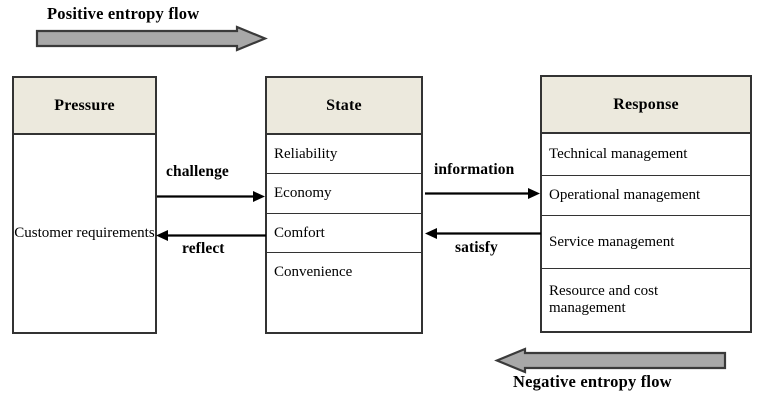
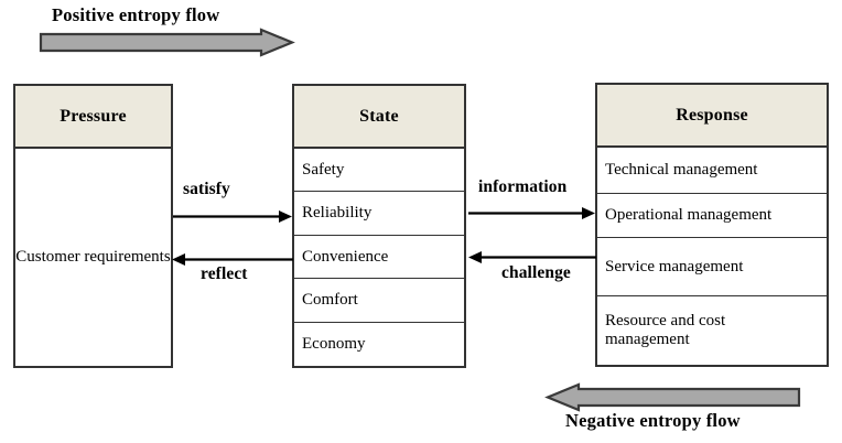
  Positive entropy flow
  Pressure
  Customer requirements
  State
+ Safety
  Reliability
- Economy
+ Convenience
  Comfort
- Convenience
+ Economy
  Response
  Technical management
  Operational management
  Service management
  Resource and cost management
- challenge
+ satisfy
  reflect
  information
- satisfy
+ challenge
  Negative entropy flow
